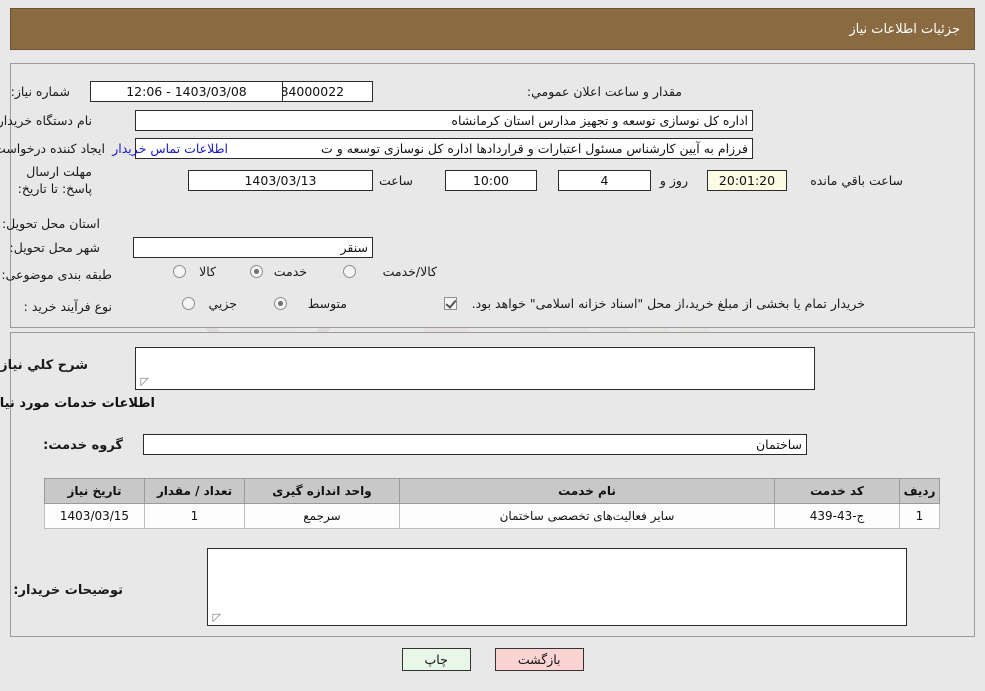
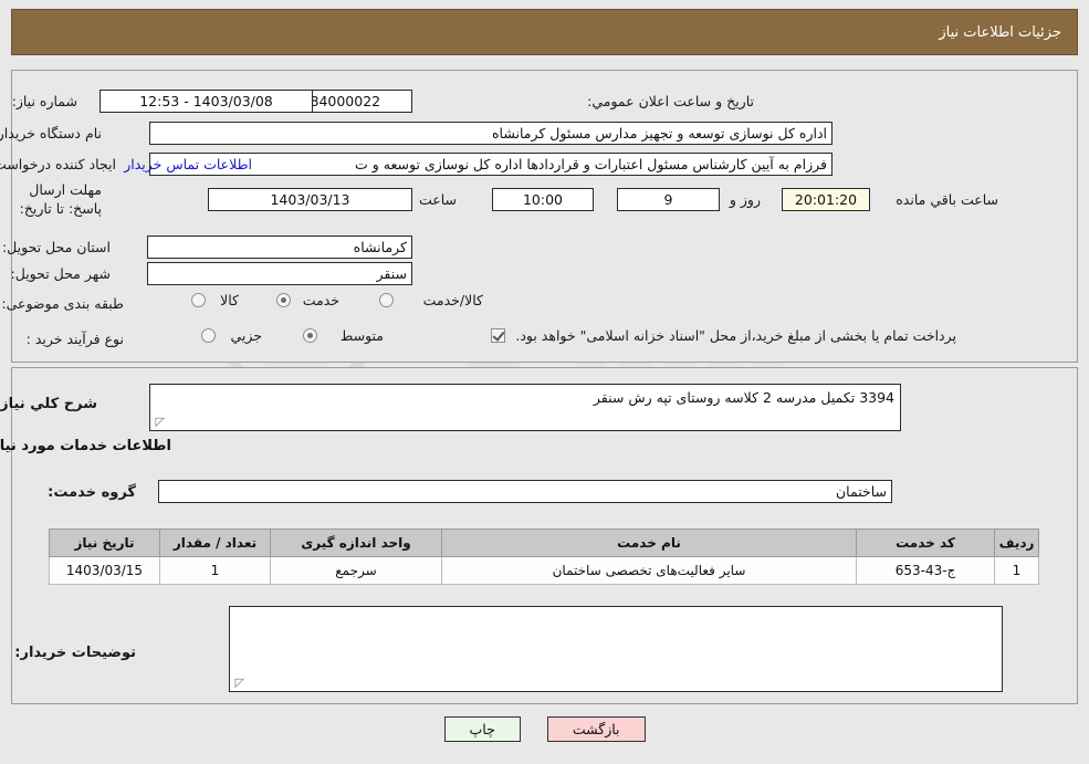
  جزئیات اطلاعات نیاز
  شماره نیاز:
- مقدار و ساعت اعلان عمومي:
+ تاریخ و ساعت اعلان عمومي:
- 1403/03/08 - 12:06
+ 1403/03/08 - 12:53
  نام دستگاه خریدار
- اداره کل نوسازی توسعه و تجهیز مدارس استان کرمانشاه
+ اداره کل نوسازی توسعه و تجهیز مدارس مسئول کرمانشاه
  ایجاد کننده درخواست
  فرزام به آیین کارشناس مسئول اعتبارات و قراردادها اداره کل نوسازی توسعه و ت
  اطلاعات تماس خریدار
  مهلت ارسال پاسخ: تا تاریخ:
  1403/03/13
  ساعت
  10:00
- 4
+ 9
  روز و
  20:01:20
  ساعت باقي مانده
  استان محل تحویل:
+ کرمانشاه
  شهر محل تحویل:
  سنقر
  طبقه بندی موضوعی:
  کالا
  خدمت
  کالا/خدمت
  نوع فرآیند خرید :
  جزیي
  متوسط
- خریدار تمام یا بخشی از مبلغ خرید،از محل "اسناد خزانه اسلامی" خواهد بود.
+ پرداخت تمام یا بخشی از مبلغ خرید،از محل "اسناد خزانه اسلامی" خواهد بود.
  شرح کلي نیاز
+ 3394 تکمیل مدرسه 2 کلاسه روستای تپه رش سنقر
  ◸
  اطلاعات خدمات مورد نیا
  گروه خدمت:
  ساختمان
  ردیف	کد خدمت	نام خدمت	واحد اندازه گیری	تعداد / مقدار	تاریخ نیاز
- 1	ج-43-439	سایر فعالیتهای تخصصی ساختمان	سرجمع	1	1403/03/15
+ 1	ج-43-653	سایر فعالیتهای تخصصی ساختمان	سرجمع	1	1403/03/15
  توضیحات خریدار:
  ◸
  بازگشت
  چاپ
